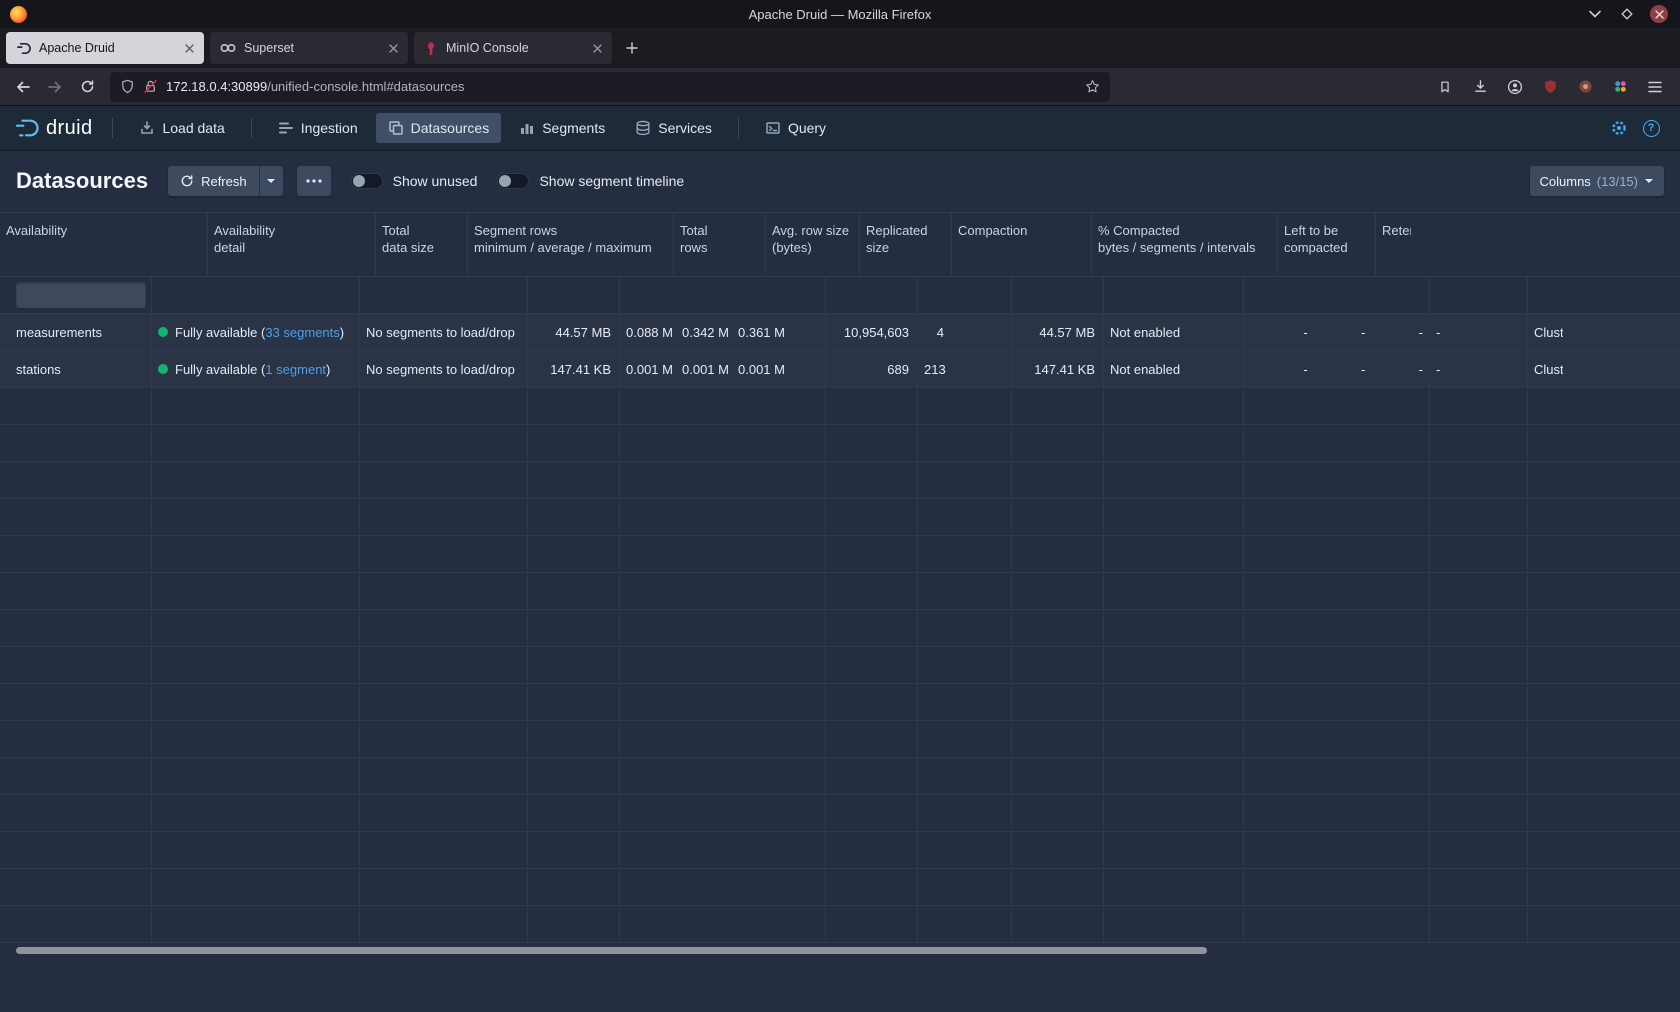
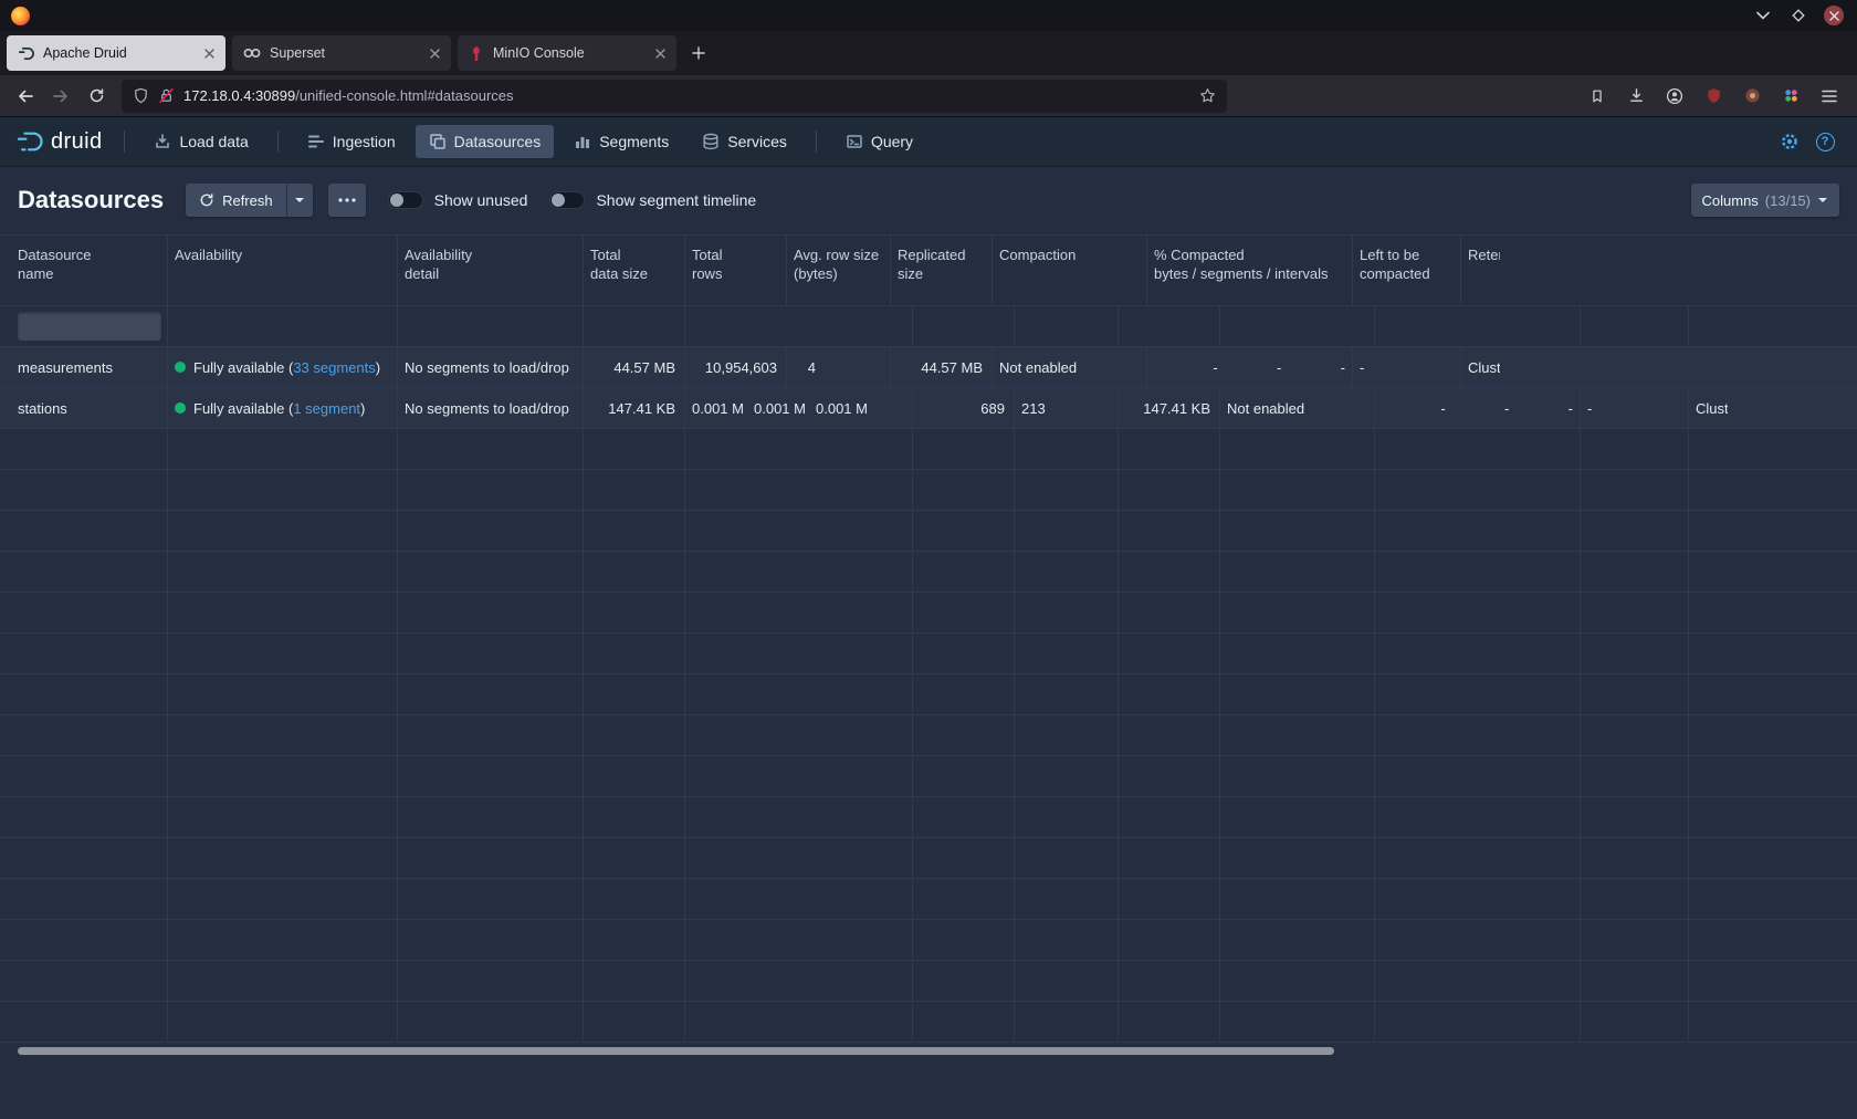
- Apache Druid — Mozilla Firefox
  Apache Druid
  Superset
  MinIO Console
  172.18.0.4:30899/unified-console.html#datasources
  druid
  Load data
  Ingestion
  Datasources
  Segments
  Services
  Query
  ?
  Datasources
  Refresh
  Show unused
  Show segment timeline
  Columns
  (13/15)
+ Datasource
+ name
  Availability
  Availability
  detail
  Total
  data size
- Segment rows
- minimum / average / maximum
  Total
  rows
  Avg. row size
  (bytes)
  Replicated
  size
  Compaction
  % Compacted
  bytes / segments / intervals
  Left to be
  compacted
  measurements
  Fully available (
  33 segments
  )
  No segments to load/drop
  44.57 MB
- 0.088 M
- 0.342 M
- 0.361 M
  10,954,603
  4
  44.57 MB
  Not enabled
  -
  -
  -
  -
  stations
  Fully available (
  1 segment
  )
  No segments to load/drop
  147.41 KB
  0.001 M
  0.001 M
  0.001 M
  689
  213
  147.41 KB
  Not enabled
  -
  -
  -
  -
